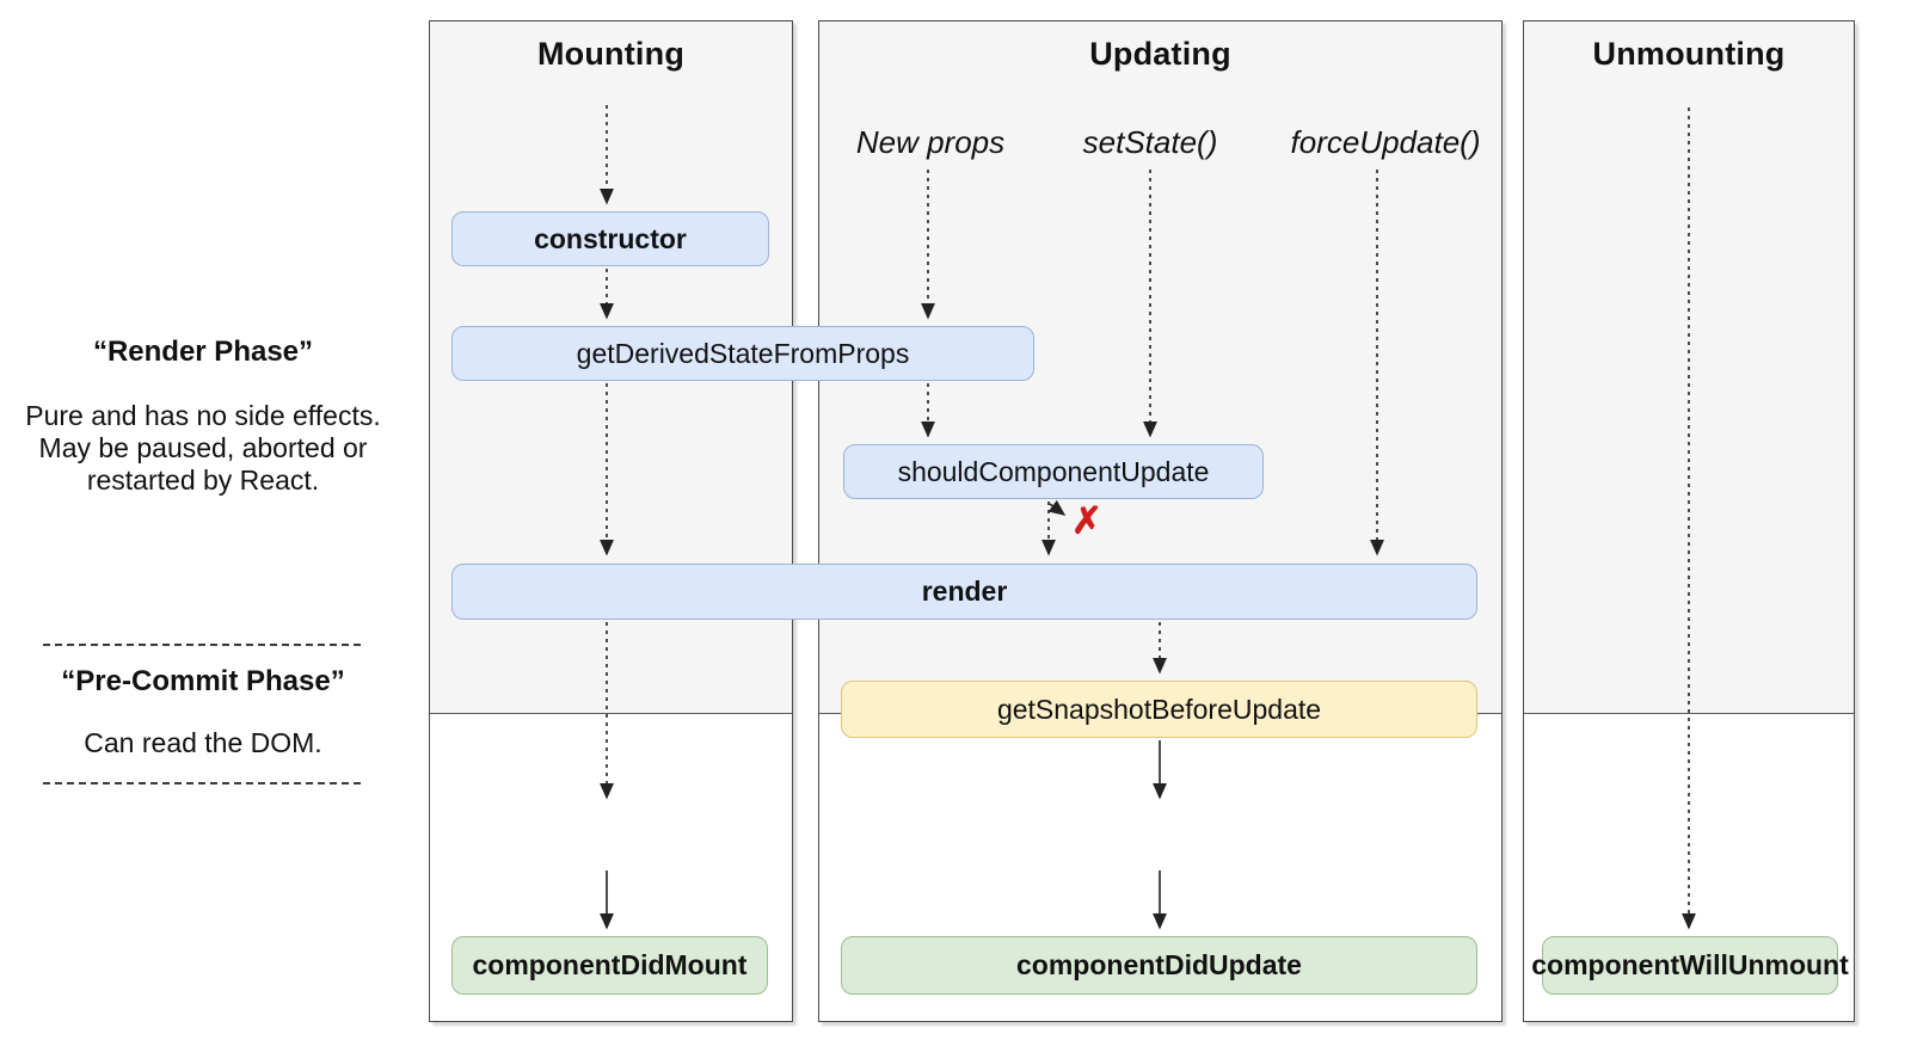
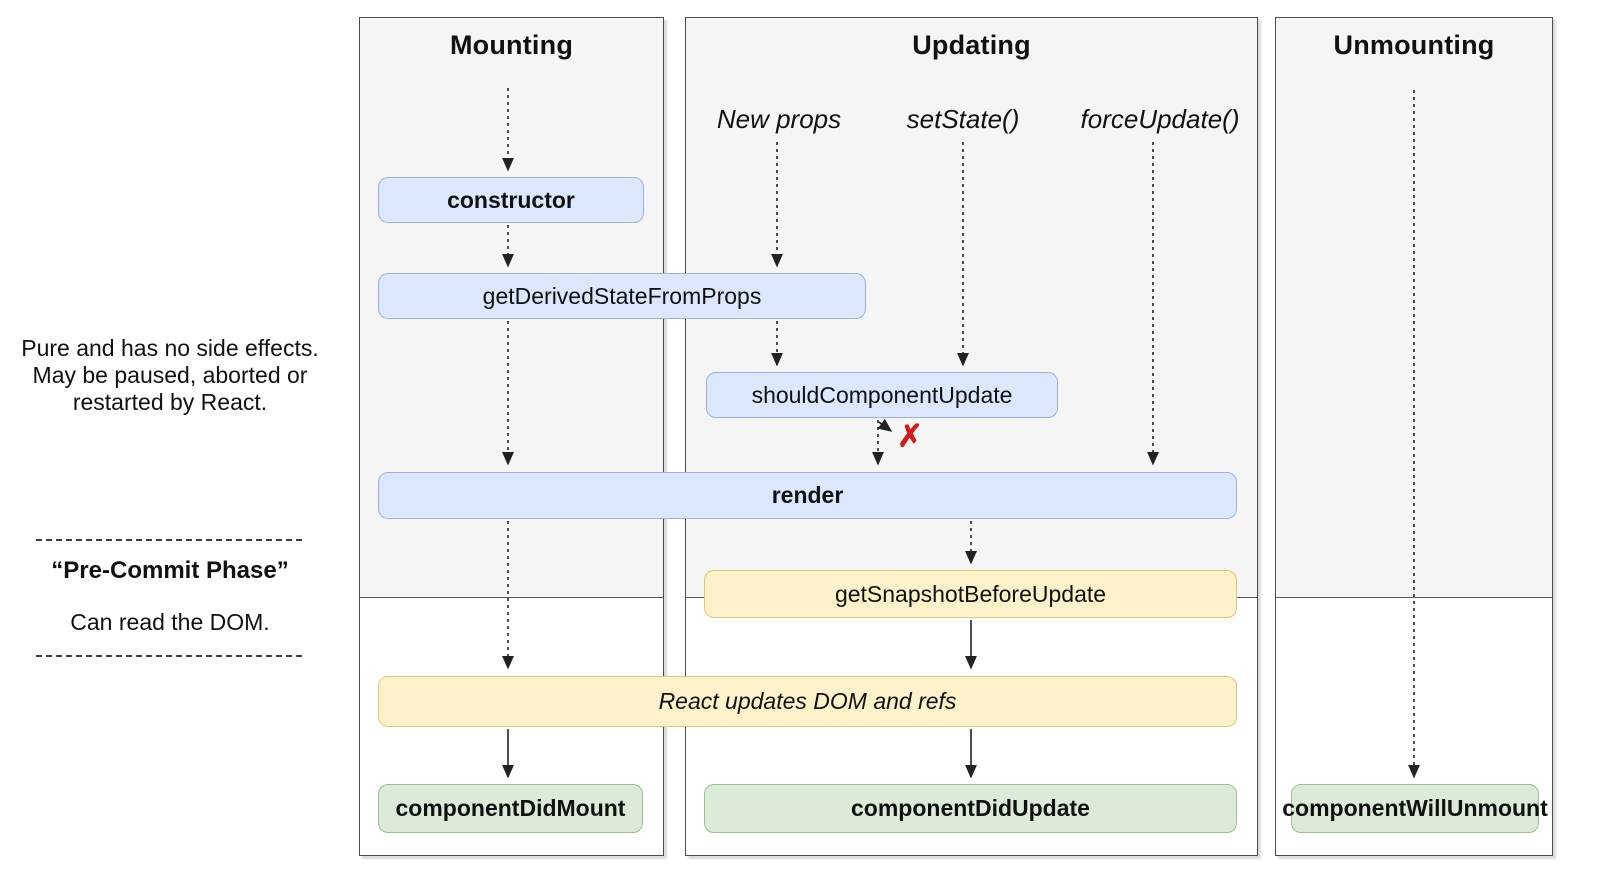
  Mounting
  Updating
  Unmounting
  New props
  setState()
  forceUpdate()
  ✗
  constructor
  getDerivedStateFromProps
  shouldComponentUpdate
  render
  getSnapshotBeforeUpdate
+ React updates DOM and refs
  componentDidMount
  componentDidUpdate
  componentWillUnmount
- “Render Phase”
  Pure and has no side effects.
  May be paused, aborted or
  restarted by React.
  “Pre-Commit Phase”
  Can read the DOM.
